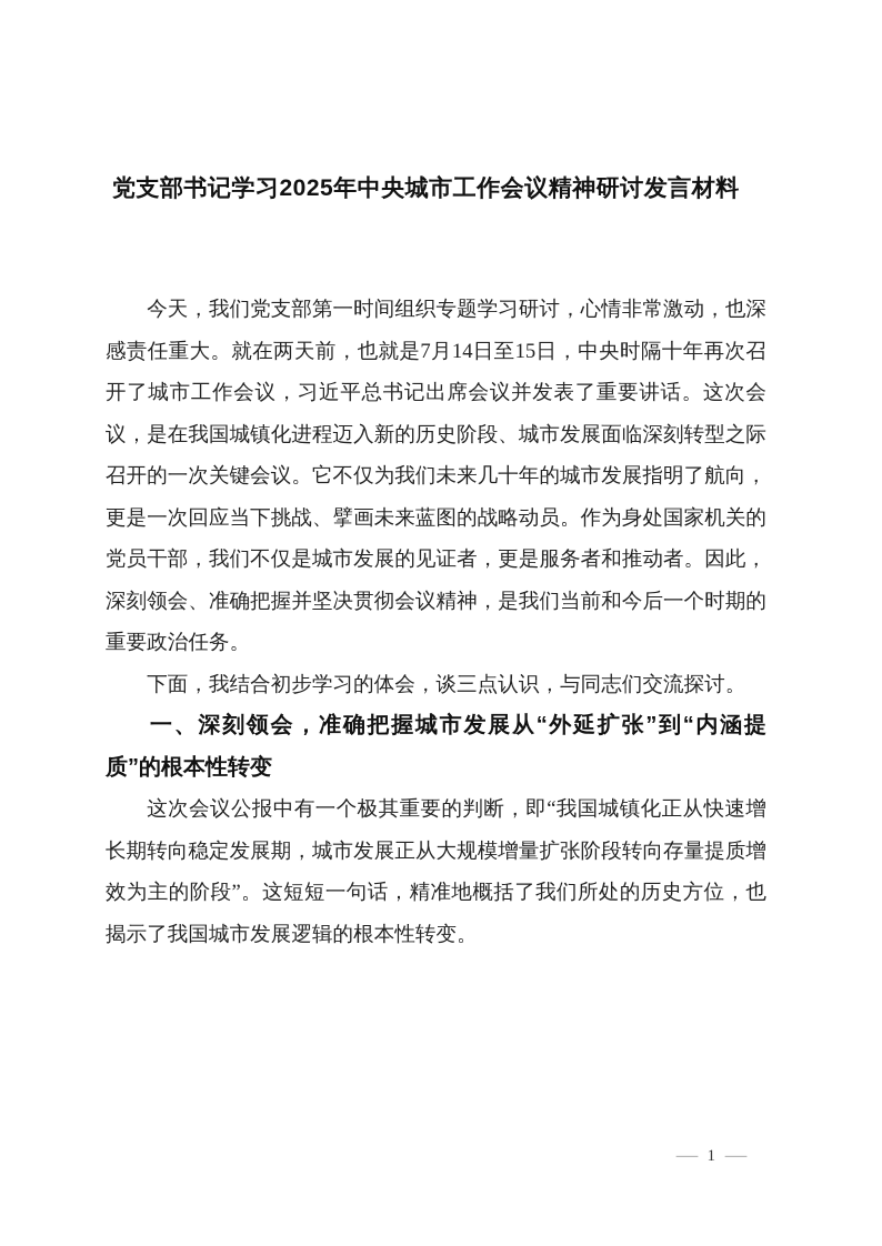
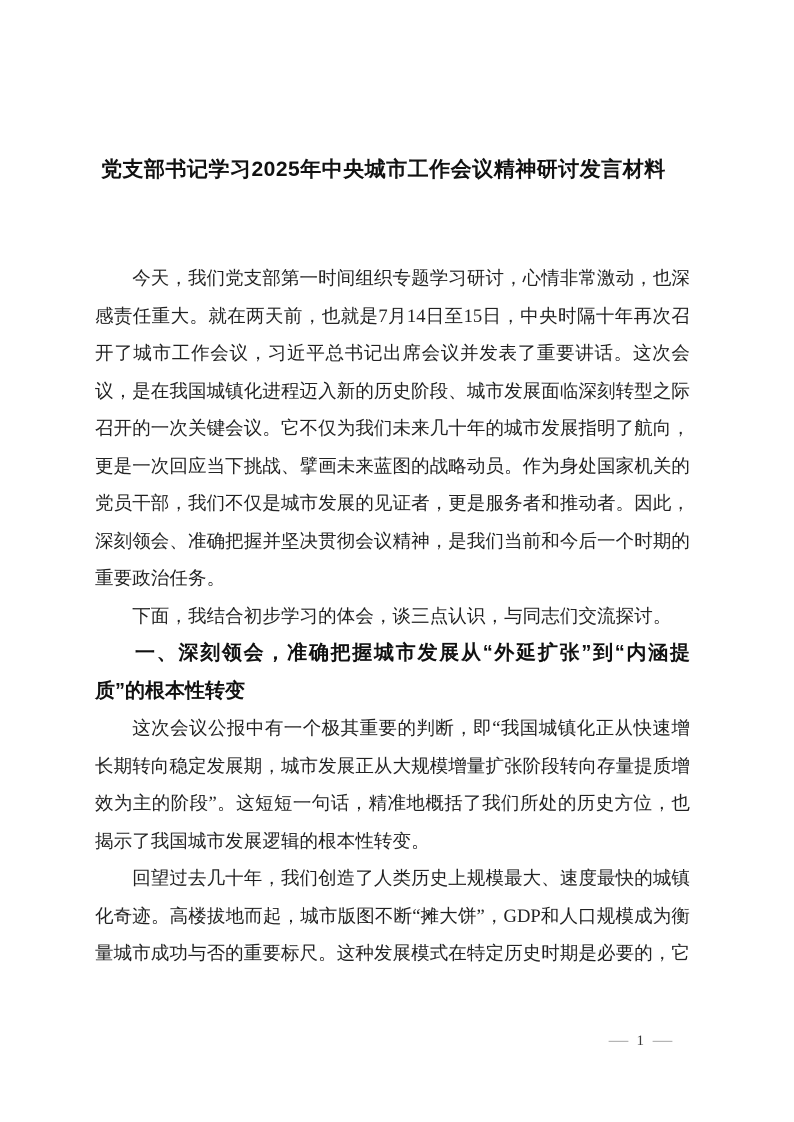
  党支部书记学习2025年中央城市工作会议精神研讨发言材料
  今天，我们党支部第一时间组织专题学习研讨，心情非常激动，也深感责任重大。就在两天前，也就是7月14日至15日，中央时隔十年再次召开了城市工作会议，习近平总书记出席会议并发表了重要讲话。这次会议，是在我国城镇化进程迈入新的历史阶段、城市发展面临深刻转型之际召开的一次关键会议。它不仅为我们未来几十年的城市发展指明了航向，更是一次回应当下挑战、擘画未来蓝图的战略动员。作为身处国家机关的党员干部，我们不仅是城市发展的见证者，更是服务者和推动者。因此，深刻领会、准确把握并坚决贯彻会议精神，是我们当前和今后一个时期的重要政治任务。
  下面，我结合初步学习的体会，谈三点认识，与同志们交流探讨。
  一、深刻领会，准确把握城市发展从“外延扩张”到“内涵提质”的根本性转变
  这次会议公报中有一个极其重要的判断，即“我国城镇化正从快速增长期转向稳定发展期，城市发展正从大规模增量扩张阶段转向存量提质增效为主的阶段”。这短短一句话，精准地概括了我们所处的历史方位，也揭示了我国城市发展逻辑的根本性转变。
+ 回望过去几十年，我们创造了人类历史上规模最大、速度最快的城镇化奇迹。高楼拔地而起，城市版图不断“摊大饼”，GDP和人口规模成为衡量城市成功与否的重要标尺。这种发展模式在特定历史时期是必要的，它
  —
  1
  —
